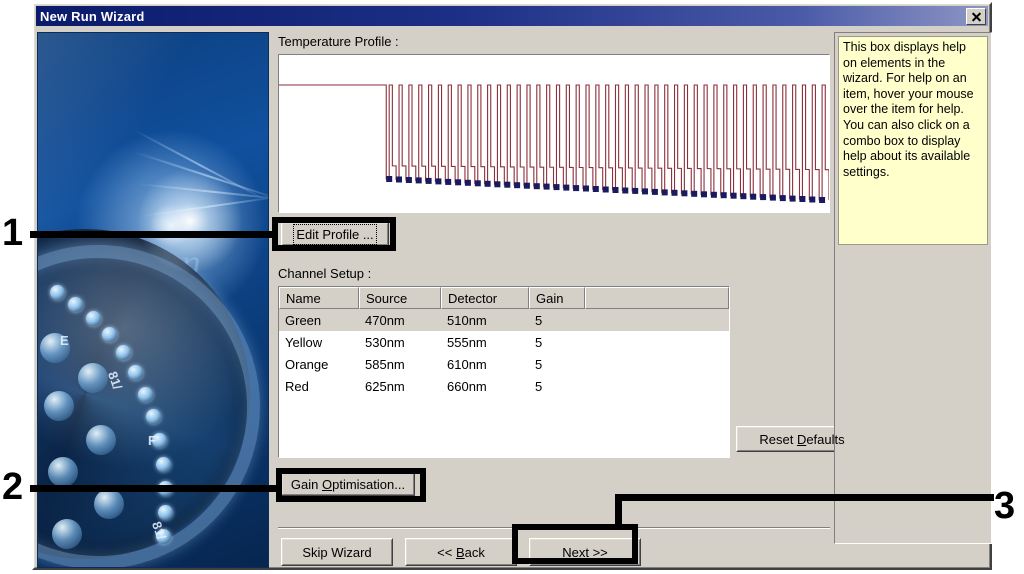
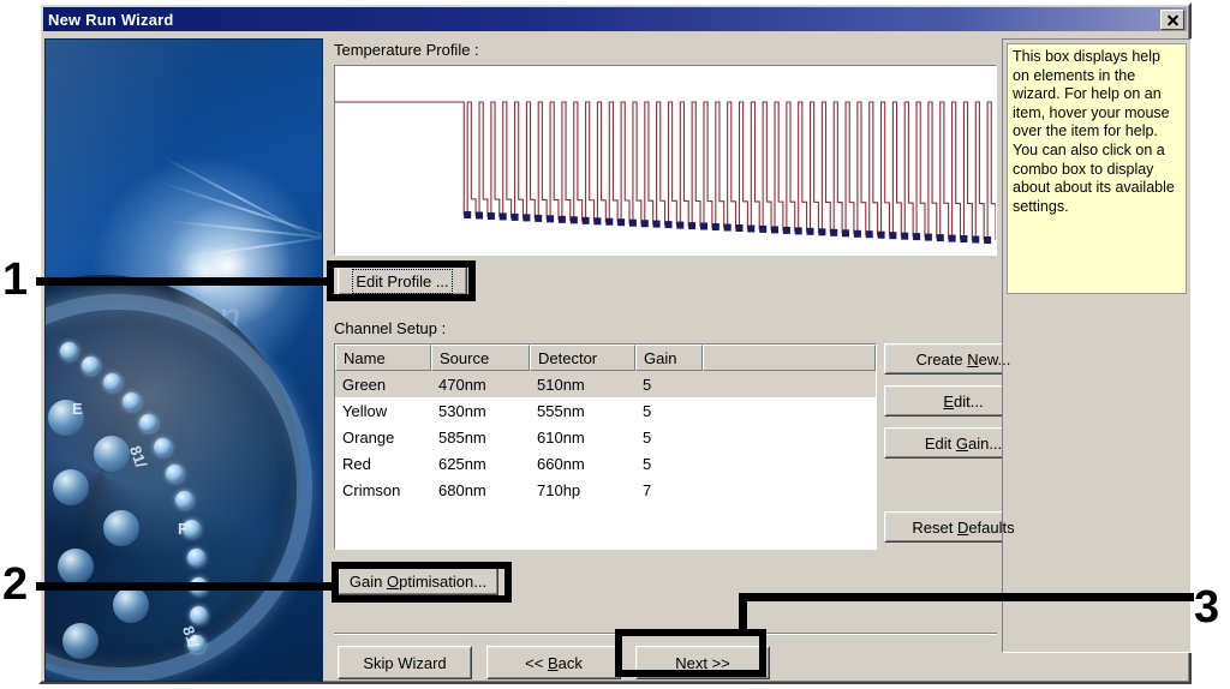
  New Run Wizard
  E
  F
  Temperature Profile :
  Edit Profile ...
  Channel Setup :
  Name
  Source
  Detector
  Gain
  Green
  470nm
  510nm
  5
  Yellow
  530nm
  555nm
  5
  Orange
  585nm
  610nm
  5
  Red
  625nm
  660nm
  5
+ Crimson
+ 680nm
+ 710hp
+ 7
+ Create New...
+ Edit...
+ Edit Gain...
  Reset Defaults
- This box displays help on elements in the wizard. For help on an item, hover your mouse over the item for help. You can also click on a combo box to display help about its available settings.
+ This box displays help on elements in the wizard. For help on an item, hover your mouse over the item for help. You can also click on a combo box to display about about its available settings.
  Gain Optimisation...
  Skip Wizard
  << Back
  Next >>
  1
  2
  3
